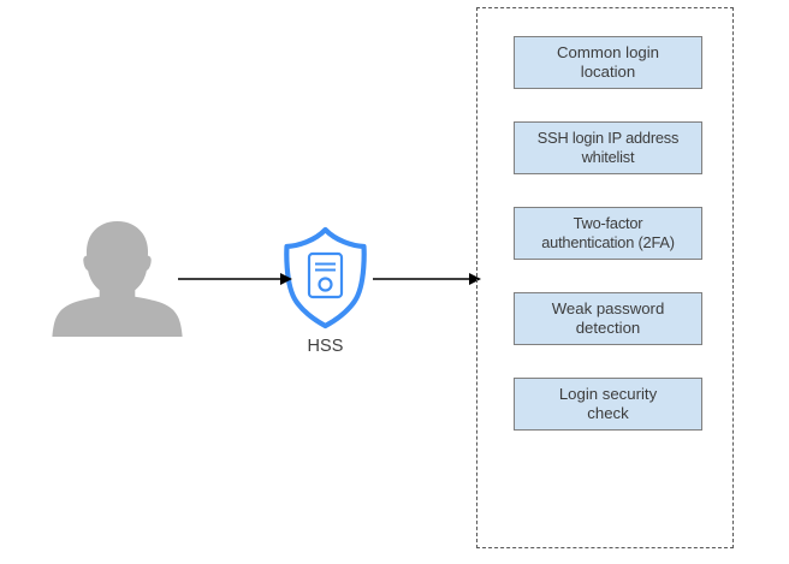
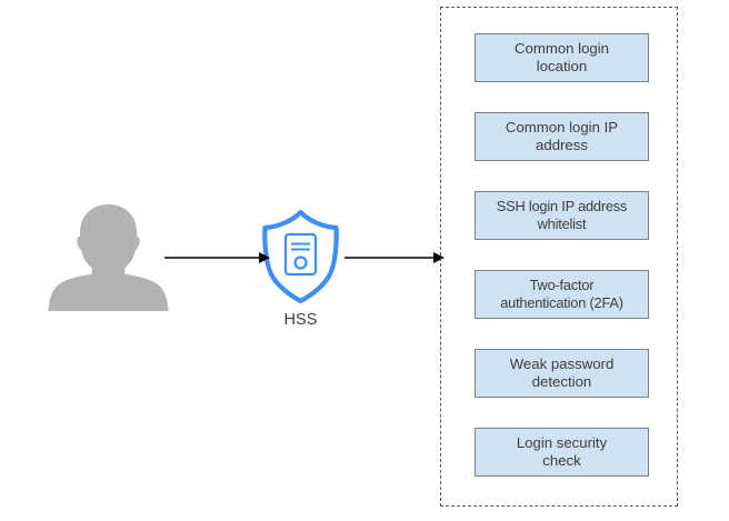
  HSS
  Common login
  location
+ Common login IP
+ address
  SSH login IP address
  whitelist
  Two-factor
  authentication (2FA)
  Weak password
  detection
  Login security
  check
